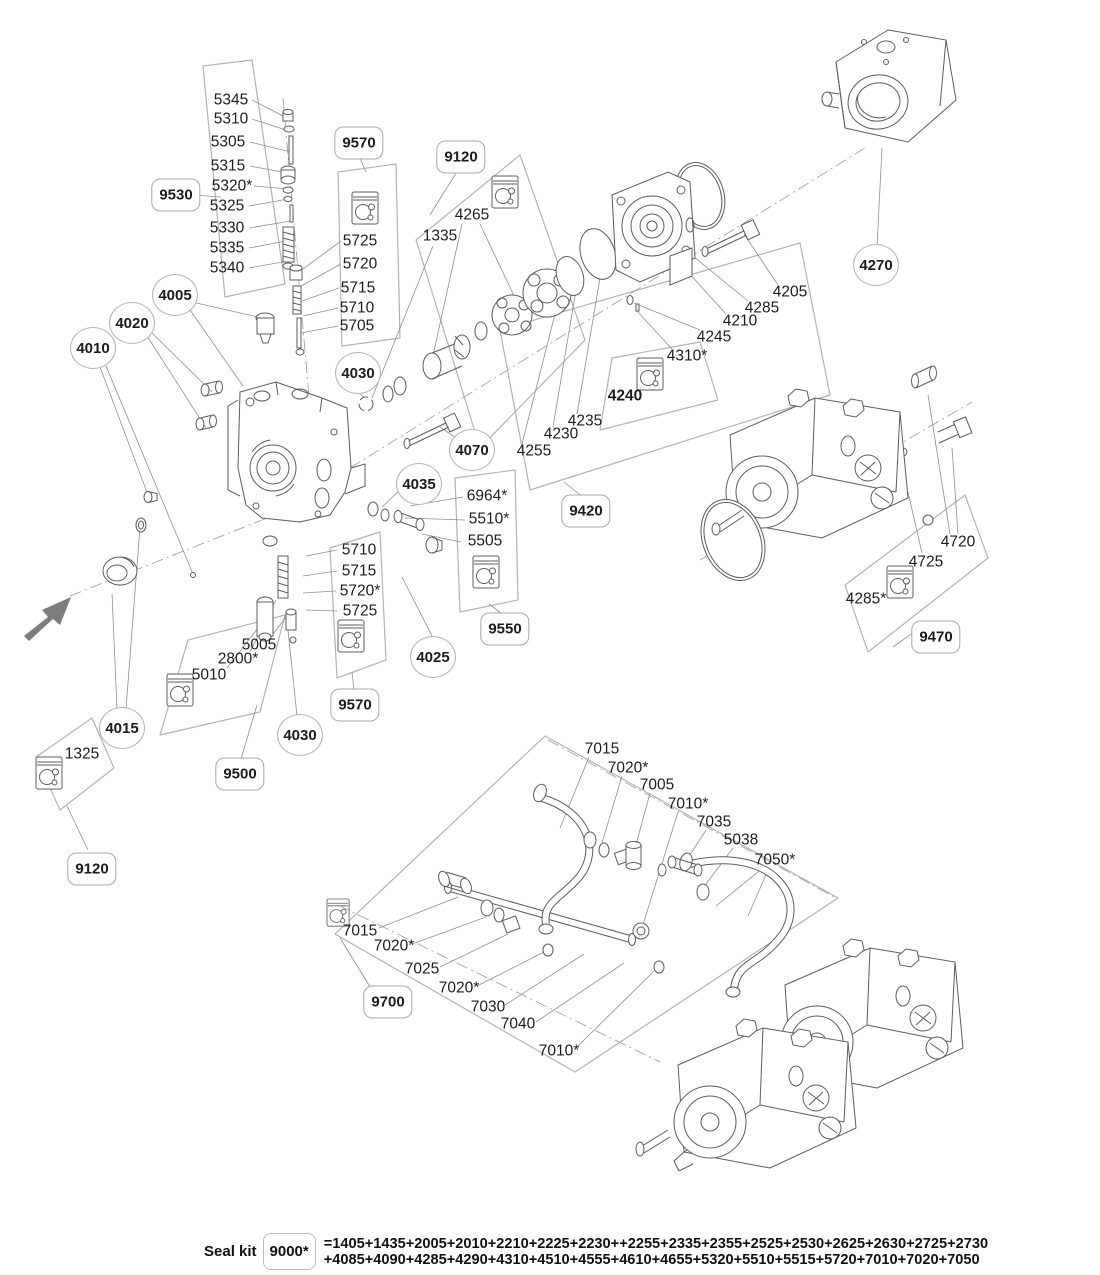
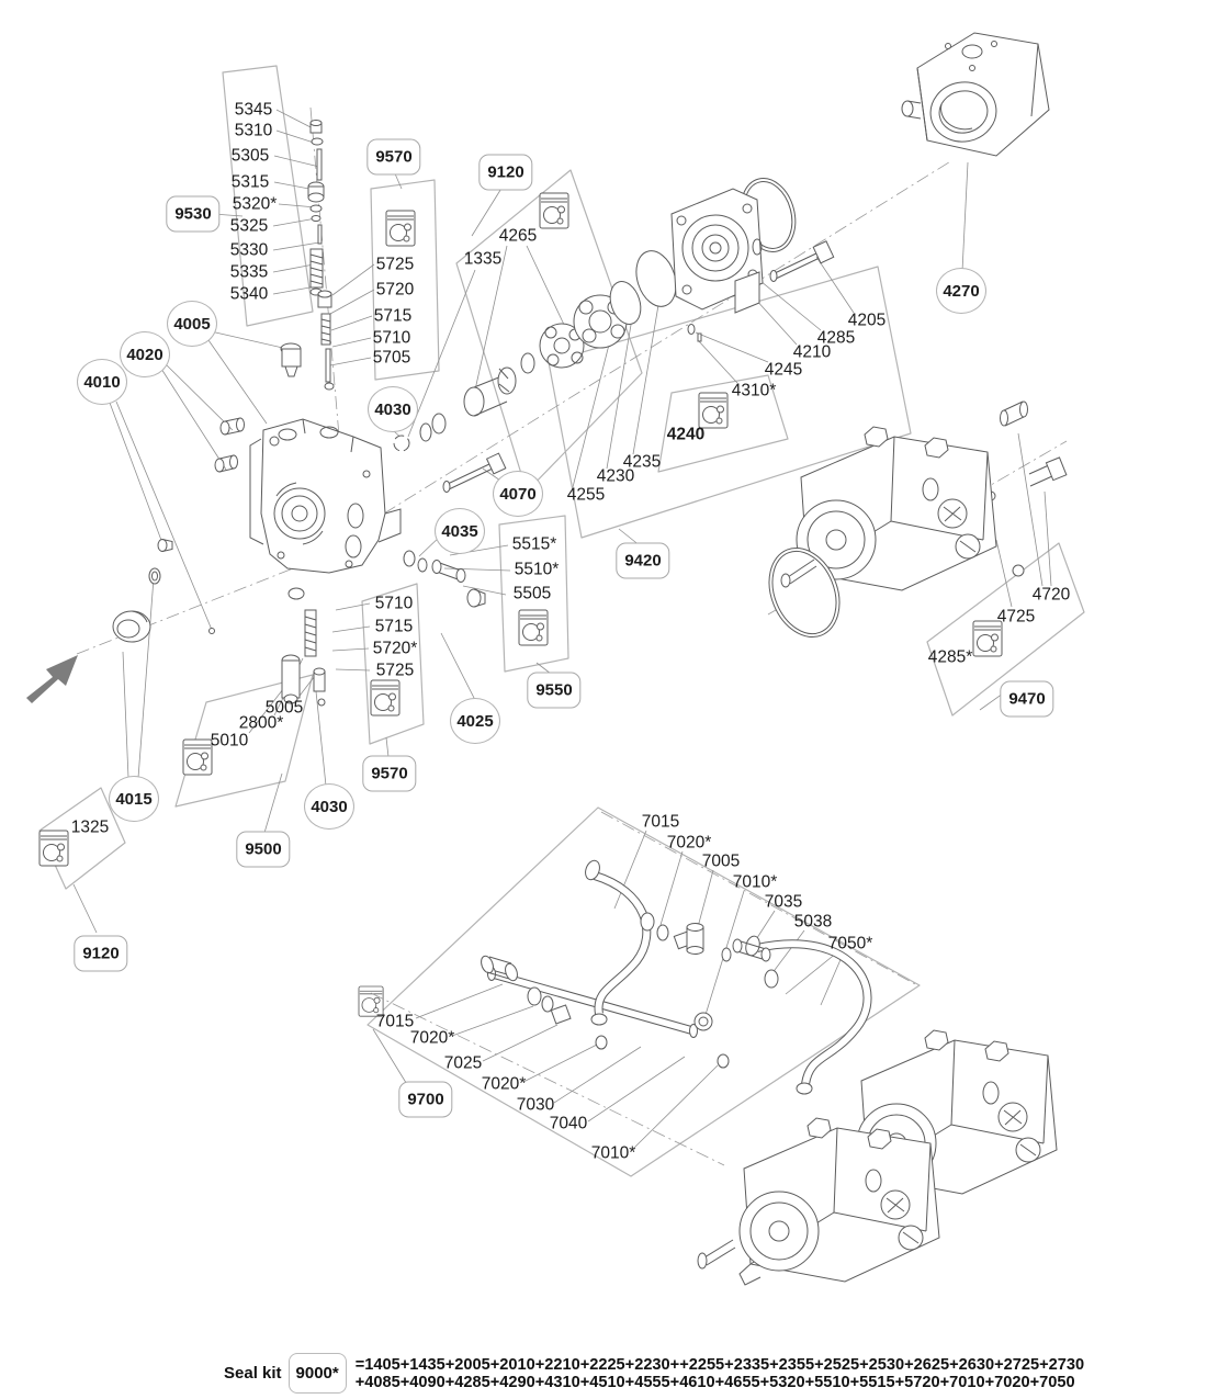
  5345
  5310
  5305
  5315
  5320*
  5325
  5330
  5335
  5340
  9530
  9570
  5725
  5720
  5715
  5710
  5705
  9120
  4265
  1335
  4270
  4205
  4285
  4210
  4245
  4310*
  4240
  4005
  4020
  4010
  4030
  4070
  4035
  4235
  4230
  4255
  9420
- 6964*
+ 5515*
  5510*
  5505
  5710
  5715
  5720*
  5725
  9550
  4025
  9570
  4030
  9500
  5005
  2800*
  5010
  4015
  1325
  9120
  4720
  4725
  4285*
  9470
  7015
  7020*
  7005
  7010*
  7035
  5038
  7050*
  7015
  7020*
  7025
  7020*
  7030
  7040
  7010*
  9700
  Seal kit
  9000*
  =1405+1435+2005+2010+2210+2225+2230++2255+2335+2355+2525+2530+2625+2630+2725+2730
  +4085+4090+4285+4290+4310+4510+4555+4610+4655+5320+5510+5515+5720+7010+7020+7050
